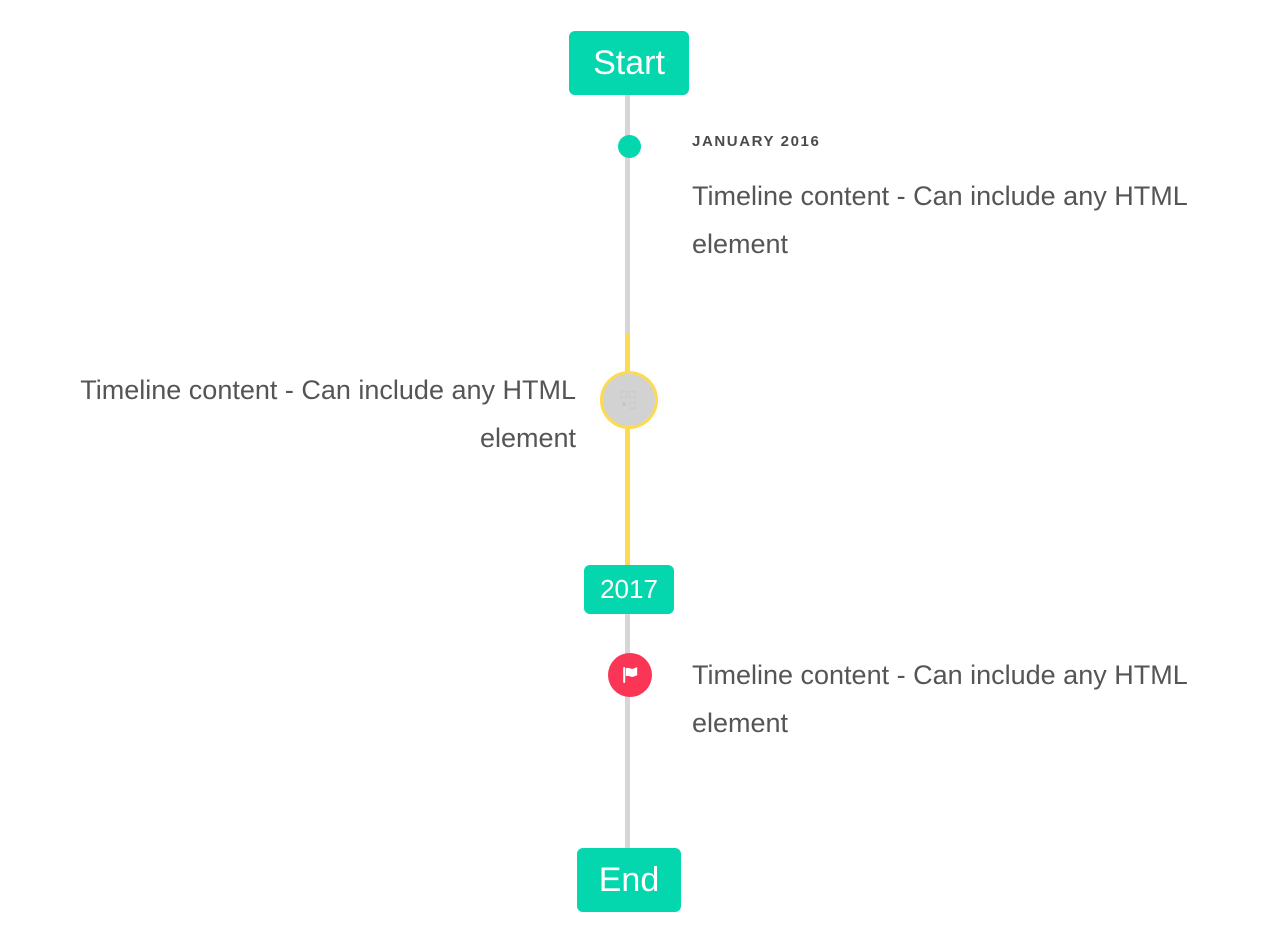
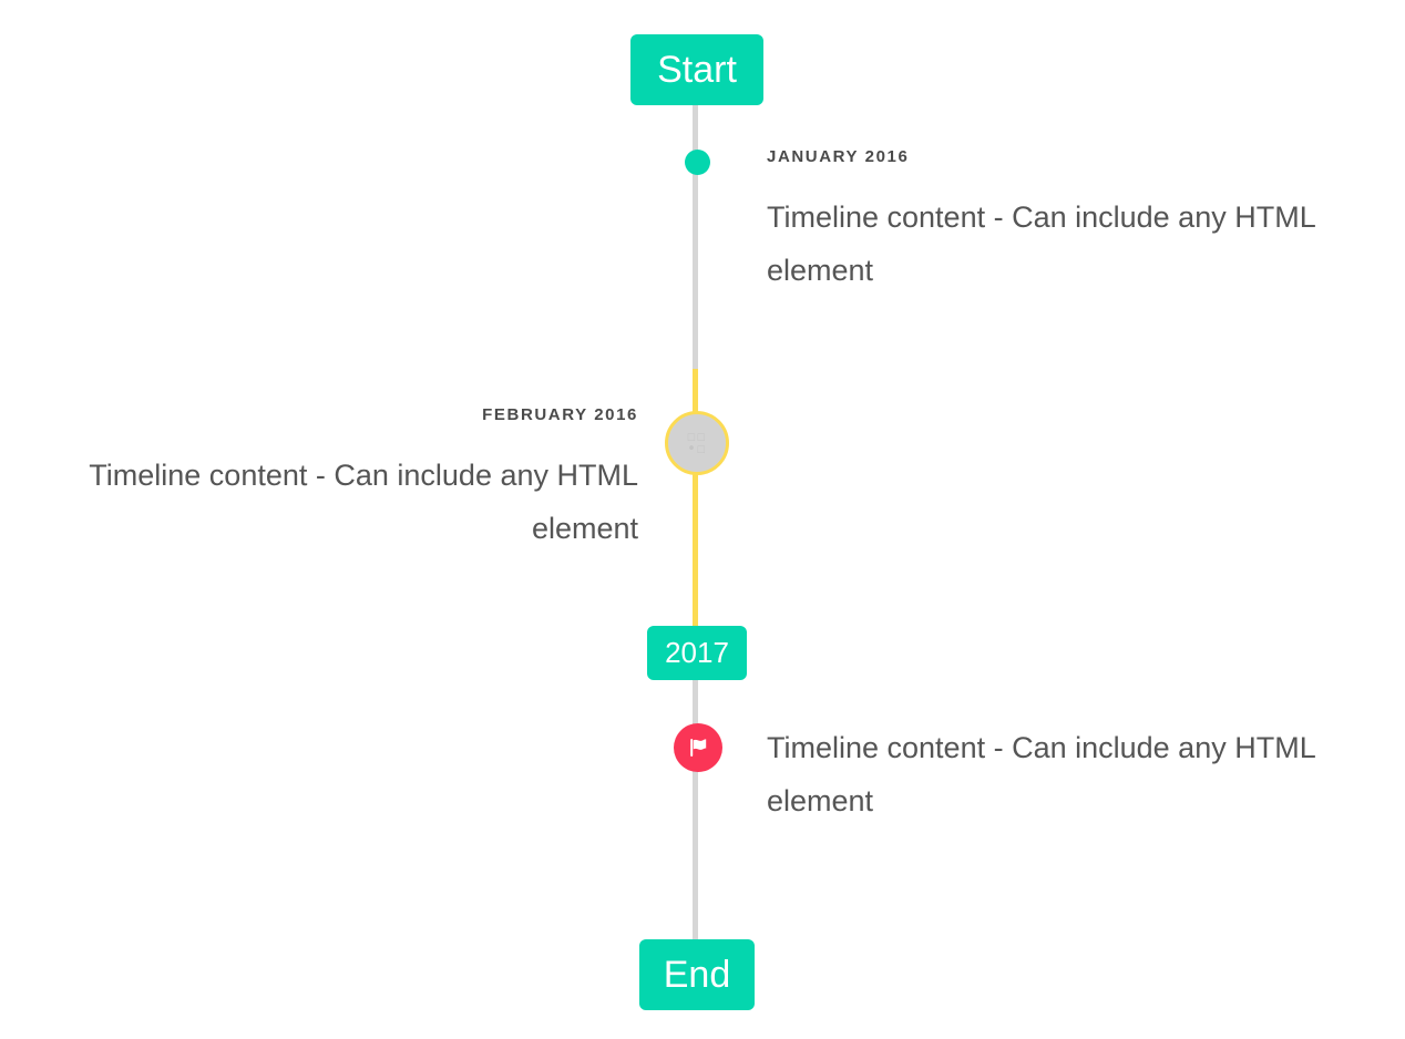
  Start
  JANUARY 2016
  Timeline content - Can include any HTML element
+ FEBRUARY 2016
  Timeline content - Can include any HTML element
  2017
  Timeline content - Can include any HTML element
  End
